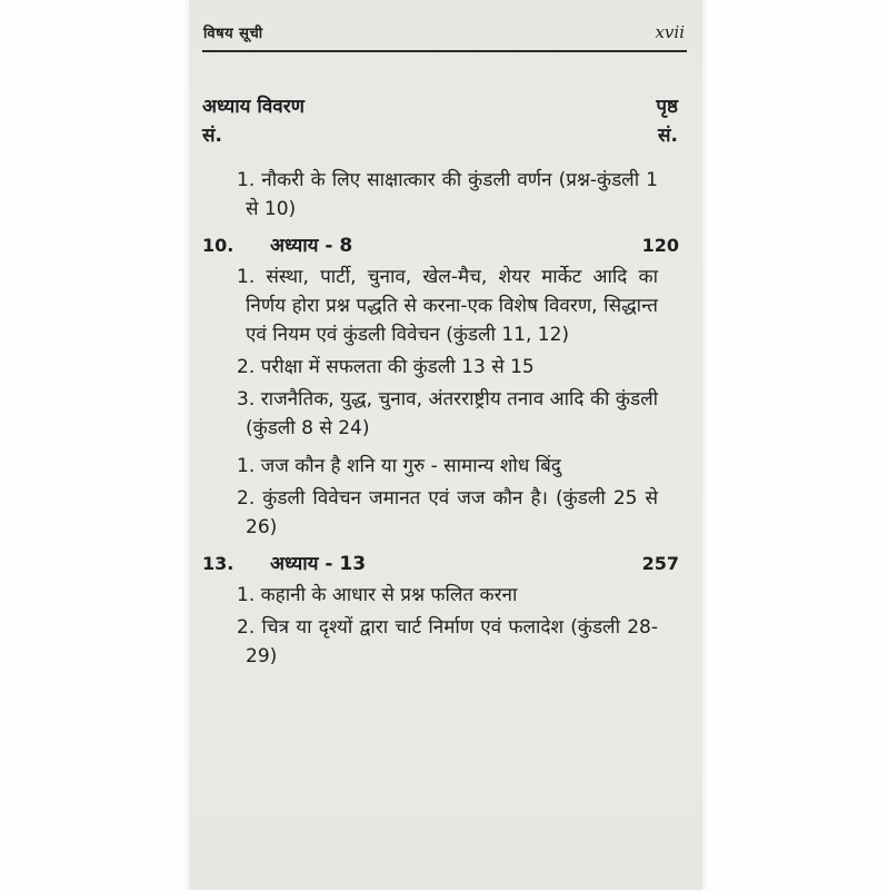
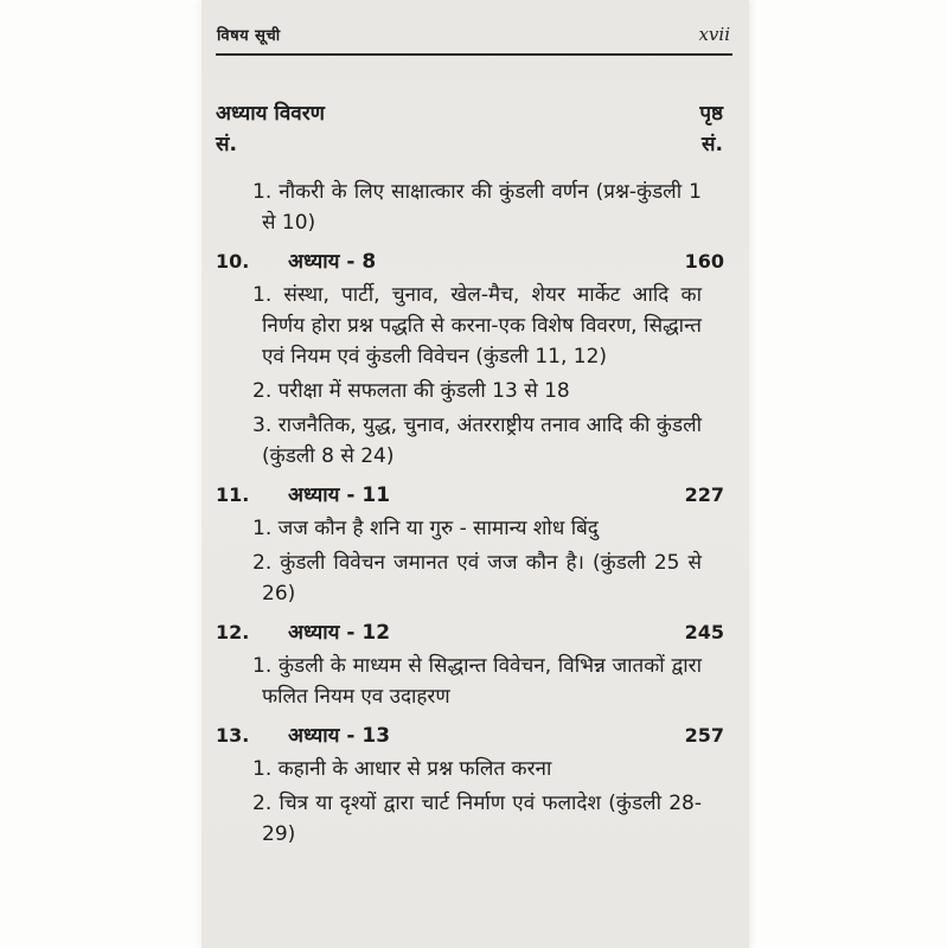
  विषय सूची
  xvii
  अध्याय विवरण
  सं.
  पृष्ठ
  सं.
  1. नौकरी के लिए साक्षात्कार की कुंडली वर्णन (प्रश्न-कुंडली 1 से 10)
  10.
  अध्याय - 8
- 120
+ 160
  1. संस्था, पार्टी, चुनाव, खेल-मैच, शेयर मार्केट आदि का निर्णय होरा प्रश्न पद्धति से करना-एक विशेष विवरण, सिद्धान्त एवं नियम एवं कुंडली विवेचन (कुंडली 11, 12)
- 2. परीक्षा में सफलता की कुंडली 13 से 15
+ 2. परीक्षा में सफलता की कुंडली 13 से 18
  3. राजनैतिक, युद्ध, चुनाव, अंतरराष्ट्रीय तनाव आदि की कुंडली (कुंडली 8 से 24)
+ 11.
+ अध्याय - 11
+ 227
  1. जज कौन है शनि या गुरु - सामान्य शोध बिंदु
  2. कुंडली विवेचन जमानत एवं जज कौन है। (कुंडली 25 से 26)
+ 12.
+ अध्याय - 12
+ 245
+ 1. कुंडली के माध्यम से सिद्धान्त विवेचन, विभिन्न जातकों द्वारा फलित नियम एव उदाहरण
  13.
  अध्याय - 13
  257
  1. कहानी के आधार से प्रश्न फलित करना
  2. चित्र या दृश्यों द्वारा चार्ट निर्माण एवं फलादेश (कुंडली 28-29)
